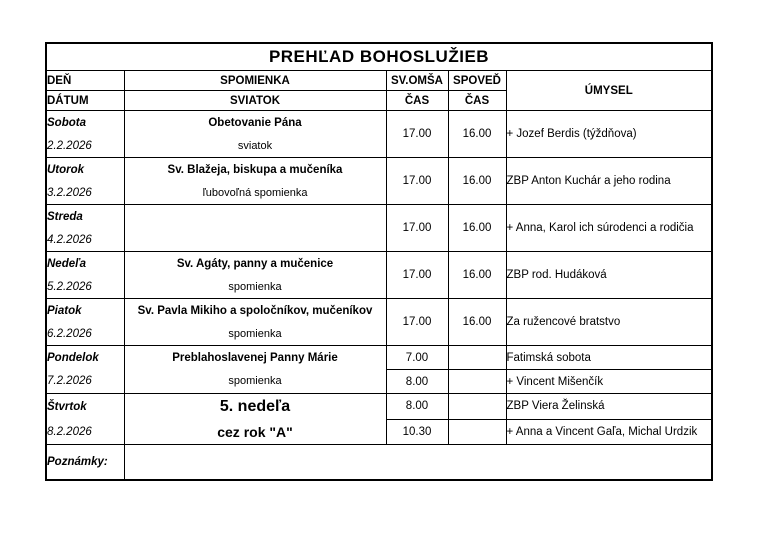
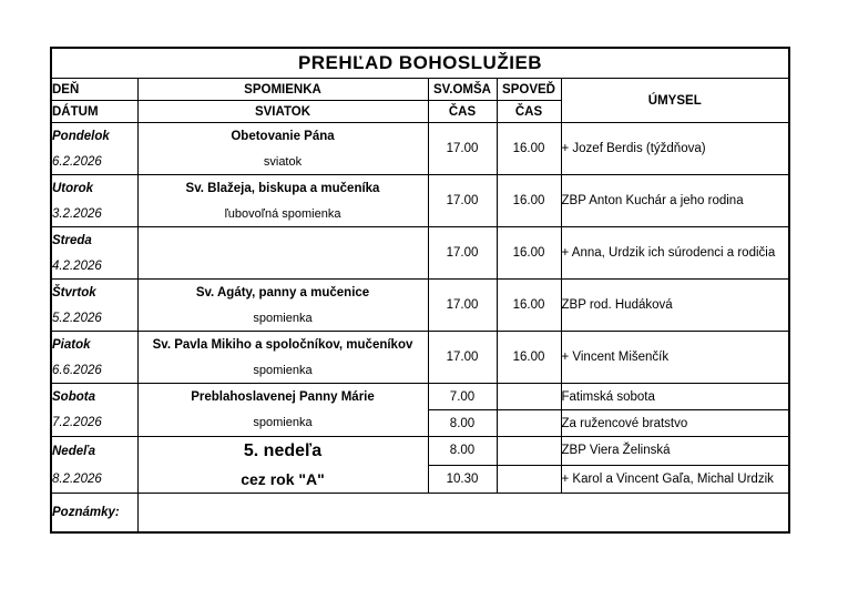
  PREHĽAD BOHOSLUŽIEB
  DEŇ	SPOMIENKA	SV.OMŠA	SPOVEĎ	ÚMYSEL
  DÁTUM	SVIATOK	ČAS	ČAS
- Sobota	Obetovanie Pána	17.00	16.00	+ Jozef Berdis (týždňova)
+ Pondelok	Obetovanie Pána	17.00	16.00	+ Jozef Berdis (týždňova)
- 2.2.2026	sviatok
+ 6.2.2026	sviatok
  Utorok	Sv. Blažeja, biskupa a mučeníka	17.00	16.00	ZBP Anton Kuchár a jeho rodina
  3.2.2026	ľubovoľná spomienka
- Streda		17.00	16.00	+ Anna, Karol ich súrodenci a rodičia
+ Streda		17.00	16.00	+ Anna, Urdzik ich súrodenci a rodičia
  4.2.2026
- Nedeľa	Sv. Agáty, panny a mučenice	17.00	16.00	ZBP rod. Hudáková
+ Štvrtok	Sv. Agáty, panny a mučenice	17.00	16.00	ZBP rod. Hudáková
  5.2.2026	spomienka
- Piatok	Sv. Pavla Mikiho a spoločníkov, mučeníkov	17.00	16.00	Za ružencové bratstvo
+ Piatok	Sv. Pavla Mikiho a spoločníkov, mučeníkov	17.00	16.00	+ Vincent Mišenčík
- 6.2.2026	spomienka
+ 6.6.2026	spomienka
- Pondelok	Preblahoslavenej Panny Márie	7.00		Fatimská sobota
+ Sobota	Preblahoslavenej Panny Márie	7.00		Fatimská sobota
- 7.2.2026	spomienka	8.00		+ Vincent Mišenčík
+ 7.2.2026	spomienka	8.00		Za ružencové bratstvo
- Štvrtok	5. nedeľa	8.00		ZBP Viera Želinská
+ Nedeľa	5. nedeľa	8.00		ZBP Viera Želinská
- 8.2.2026	cez rok "A"	10.30		+ Anna a Vincent Gaľa, Michal Urdzik
+ 8.2.2026	cez rok "A"	10.30		+ Karol a Vincent Gaľa, Michal Urdzik
  Poznámky:
